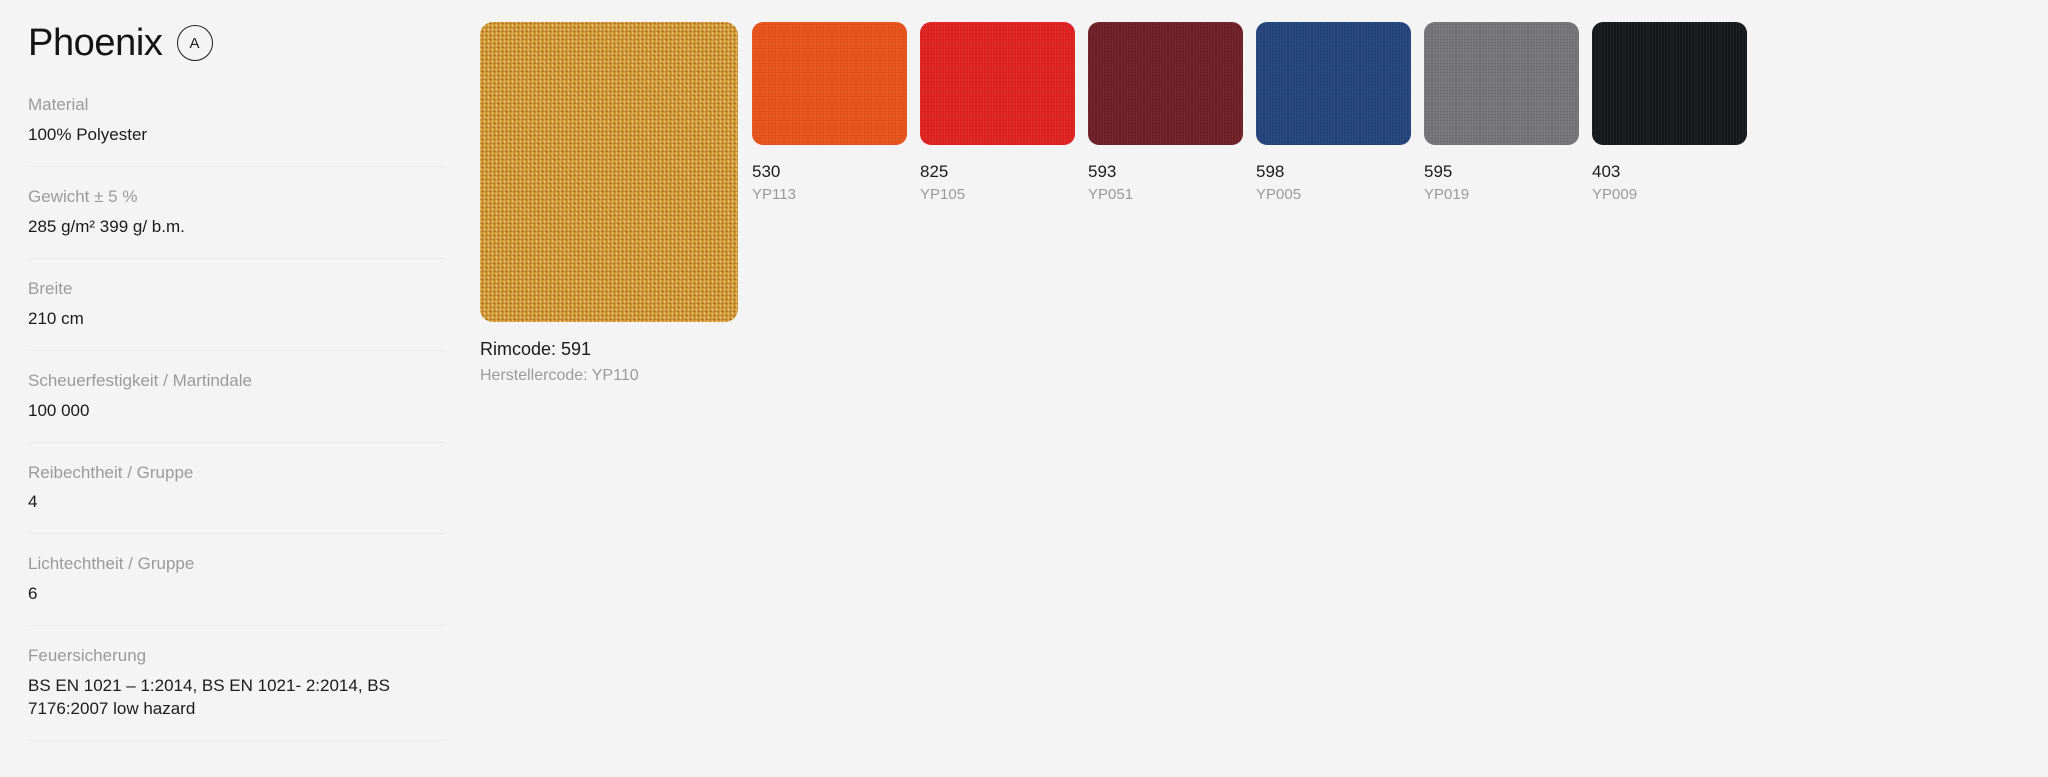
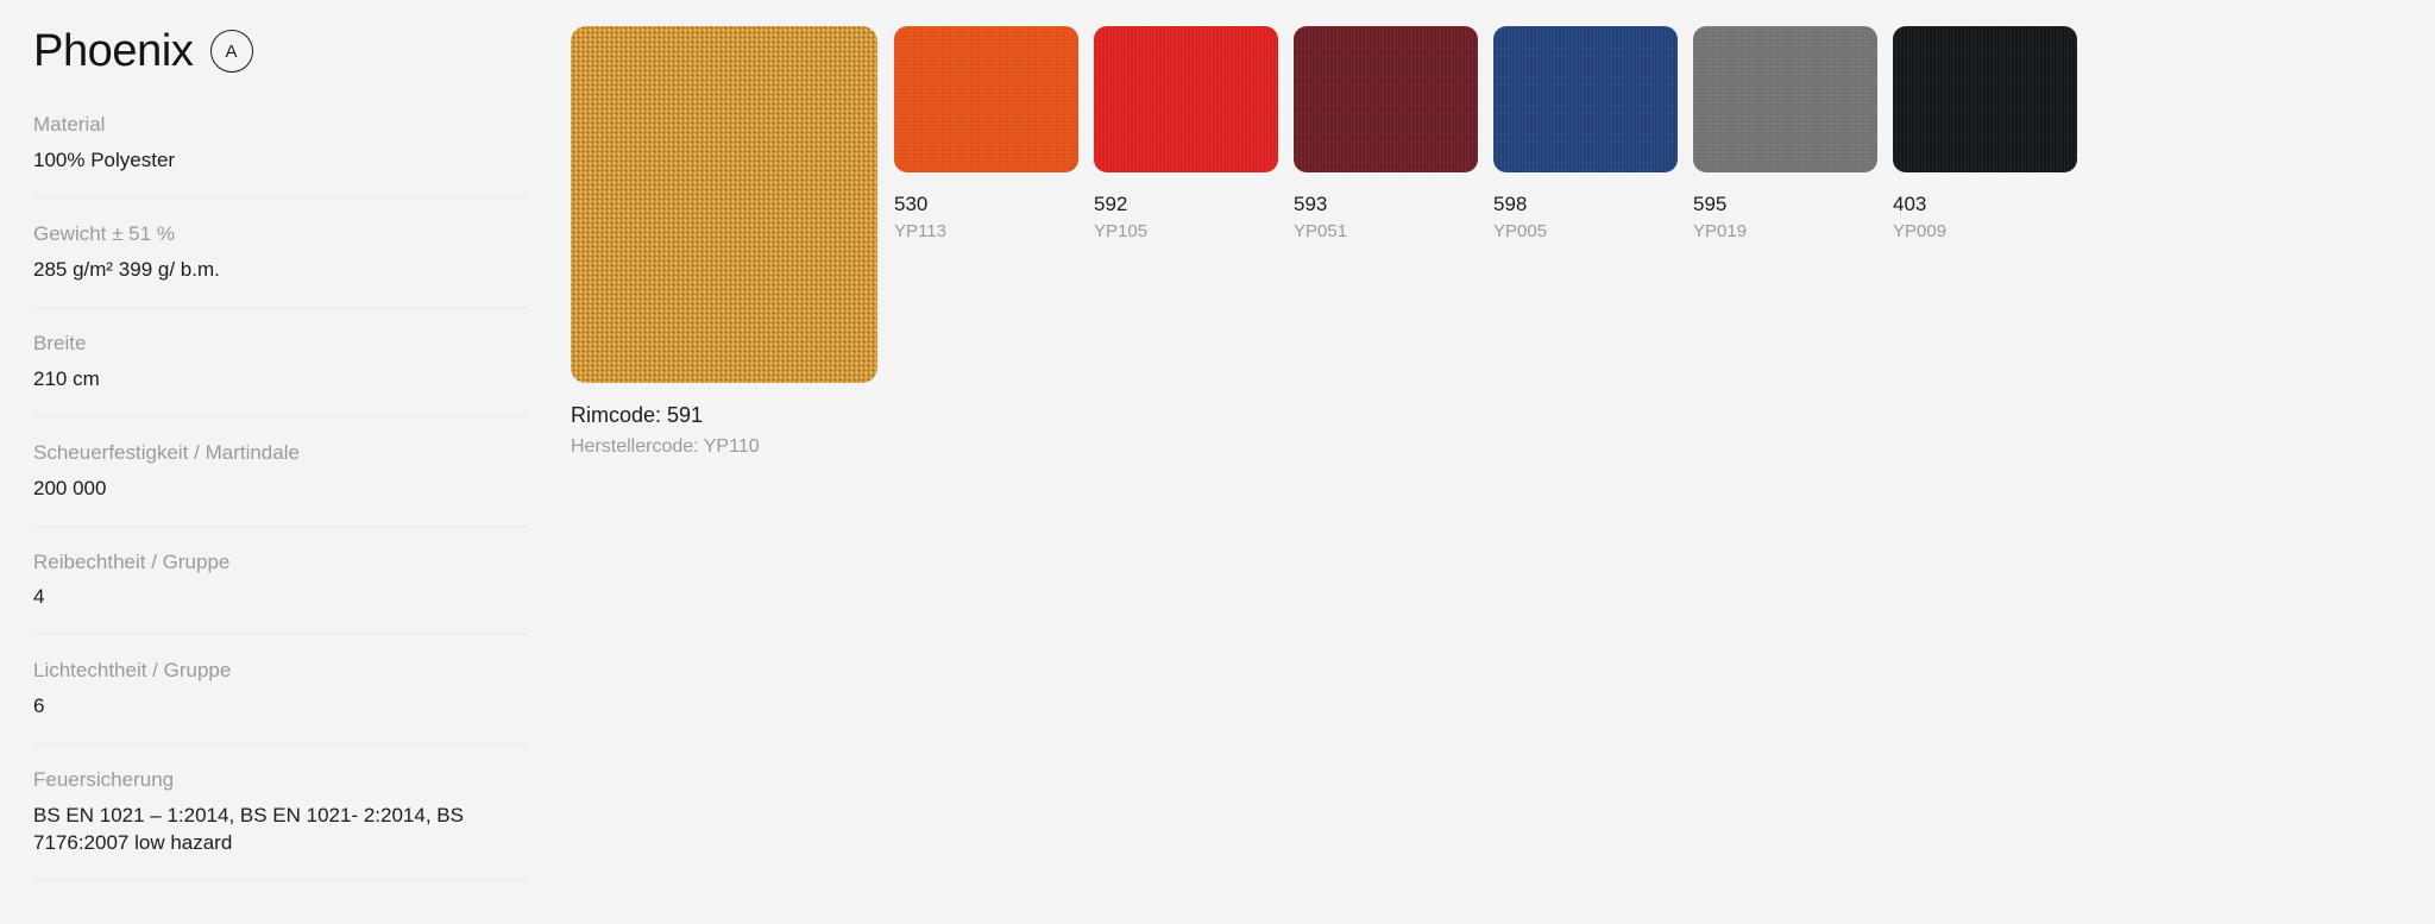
  Phoenix
  A
  Material
  100% Polyester
- Gewicht ± 5 %
+ Gewicht ± 51 %
  285 g/m² 399 g/ b.m.
  Breite
  210 cm
  Scheuerfestigkeit / Martindale
- 100 000
+ 200 000
  Reibechtheit / Gruppe
  4
  Lichtechtheit / Gruppe
  6
  Feuersicherung
  BS EN 1021 – 1:2014, BS EN 1021- 2:2014, BS 7176:2007 low hazard
  Rimcode: 591
  Herstellercode: YP110
  530
  YP113
- 825
+ 592
  YP105
  593
  YP051
  598
  YP005
  595
  YP019
  403
  YP009
